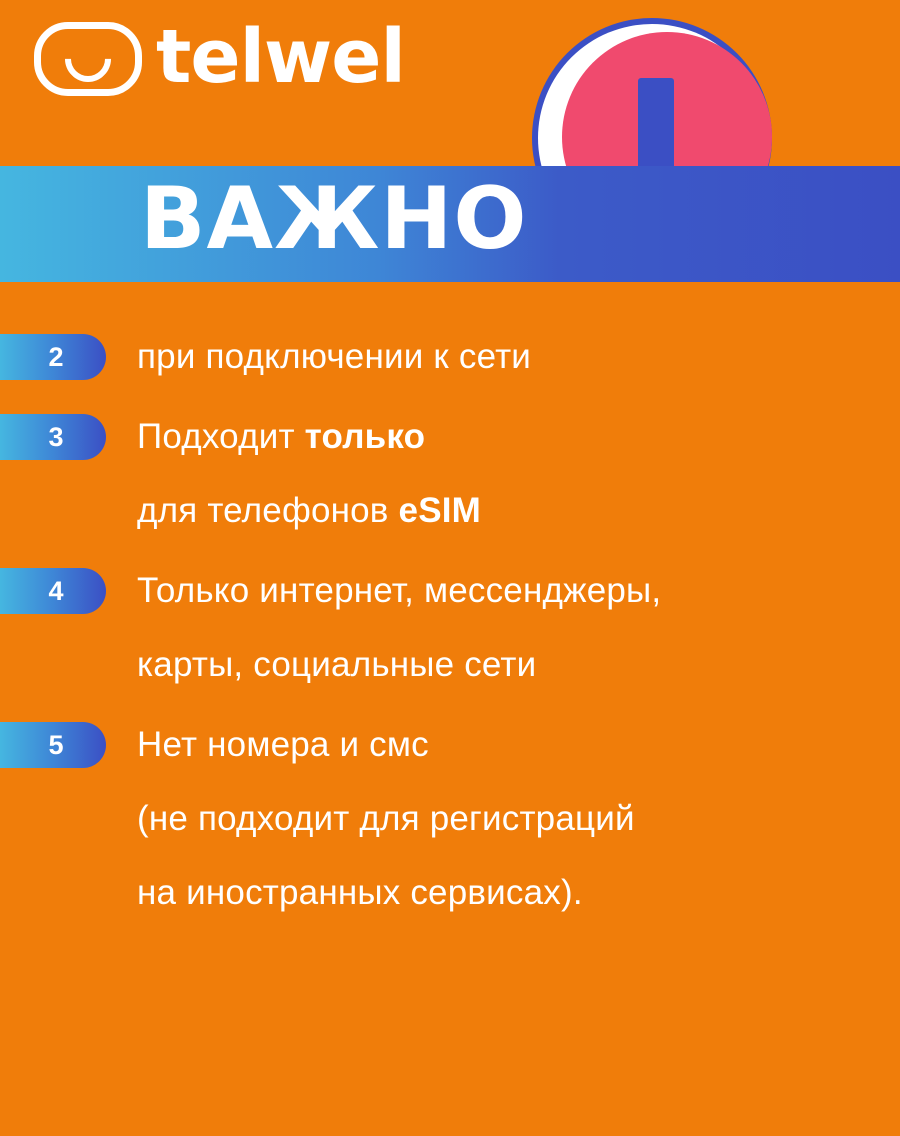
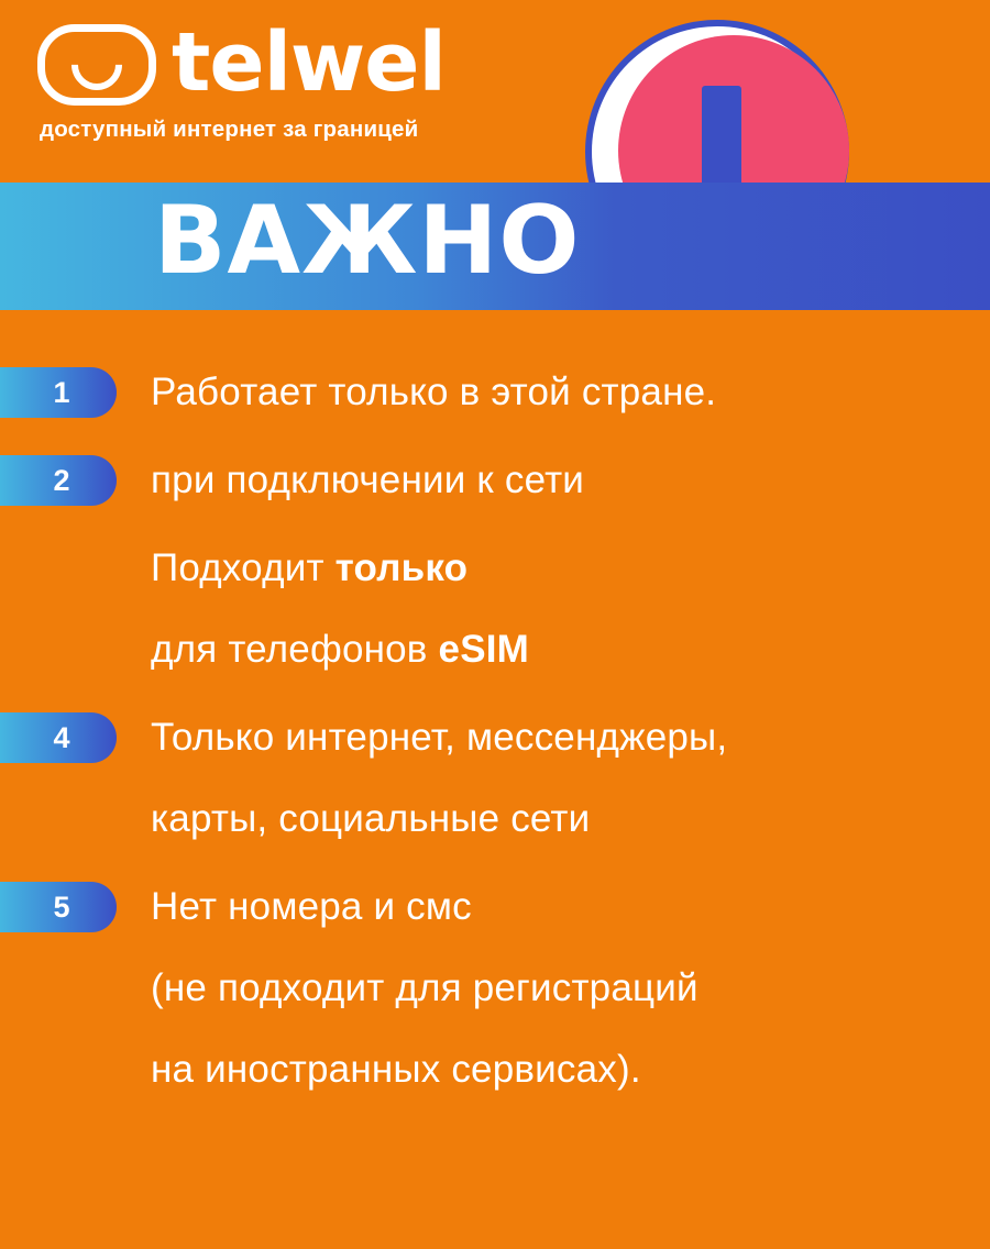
  telwel
+ доступный интернет за границей
  ВАЖНО
+ 1
+ Работает только в этой стране.
  2
  при подключении к сети
- 3
  Подходит только
  для телефонов eSIM
  4
  Только интернет, мессенджеры,
  карты, социальные сети
  5
  Нет номера и смс
  (не подходит для регистраций
  на иностранных сервисах).
